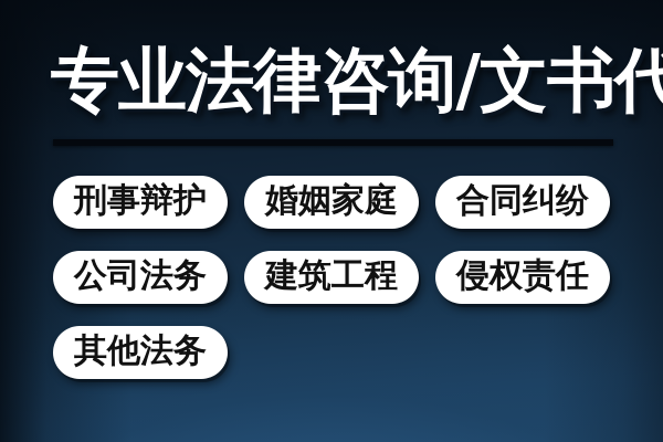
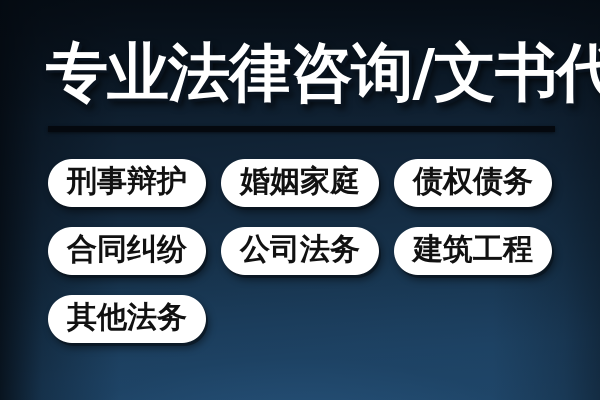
  专业法律咨询/文书代
  刑事辩护
  婚姻家庭
+ 债权债务
  合同纠纷
  公司法务
  建筑工程
- 侵权责任
  其他法务
